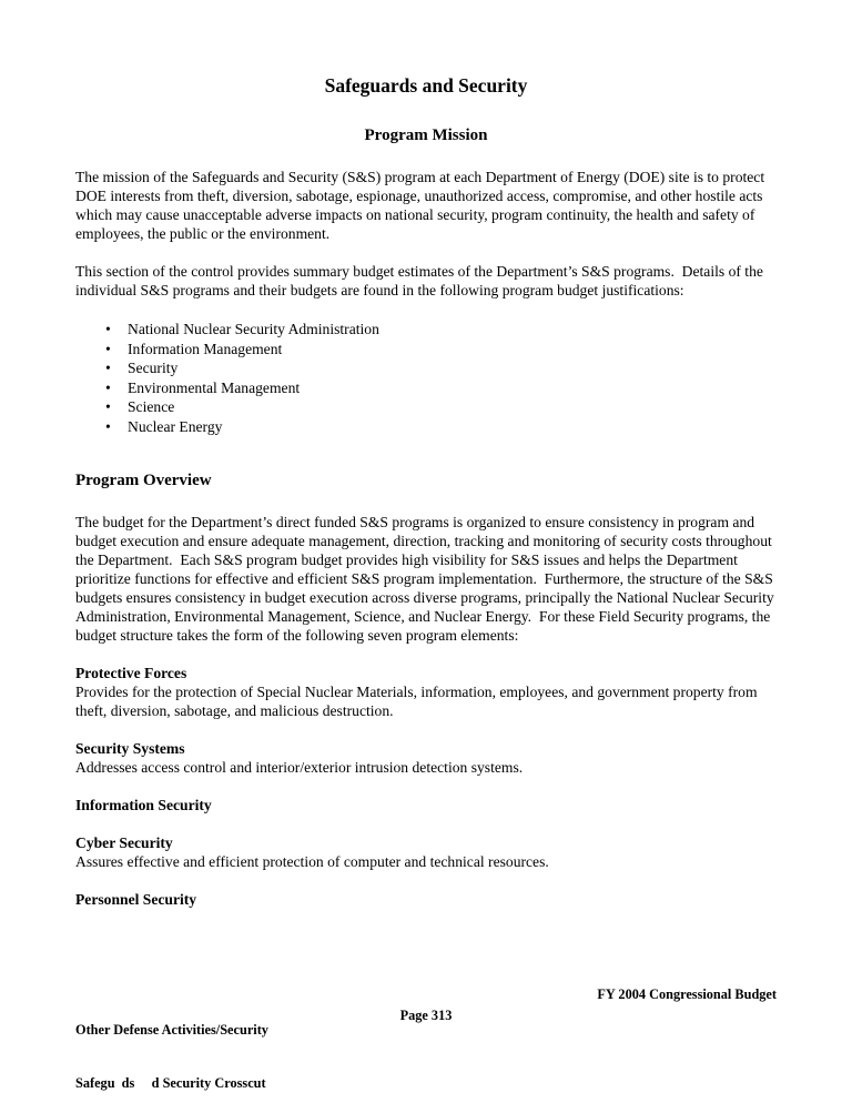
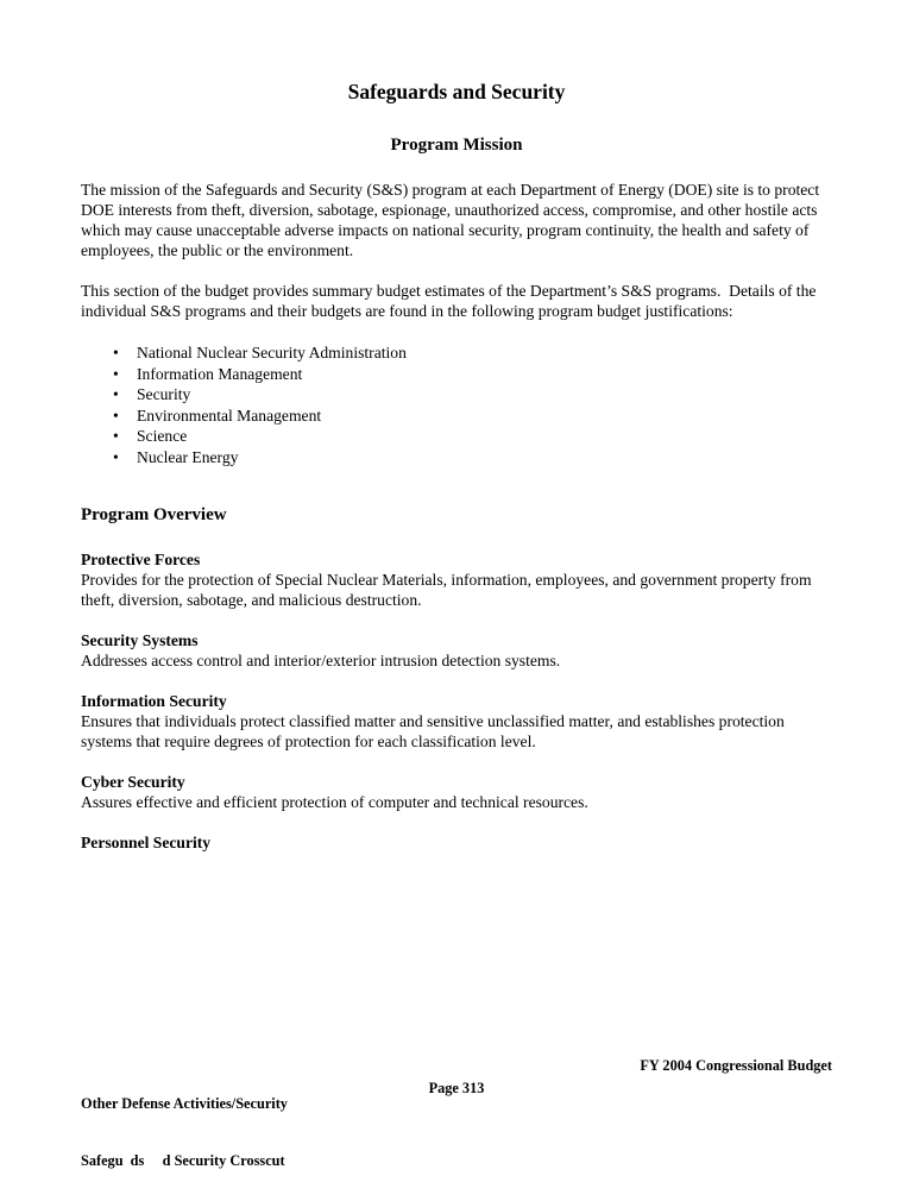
  Safeguards and Security
  Program Mission
  The mission of the Safeguards and Security (S&S) program at each Department of Energy (DOE) site is to protect DOE interests from theft, diversion, sabotage, espionage, unauthorized access, compromise, and other hostile acts which may cause unacceptable adverse impacts on national security, program continuity, the health and safety of employees, the public or the environment.
- This section of the control provides summary budget estimates of the Department’s S&S programs. Details of the individual S&S programs and their budgets are found in the following program budget justifications:
+ This section of the budget provides summary budget estimates of the Department’s S&S programs. Details of the individual S&S programs and their budgets are found in the following program budget justifications:
  •
  National Nuclear Security Administration
  •
  Information Management
  •
  Security
  •
  Environmental Management
  •
  Science
  •
  Nuclear Energy
  Program Overview
- The budget for the Department’s direct funded S&S programs is organized to ensure consistency in program and budget execution and ensure adequate management, direction, tracking and monitoring of security costs throughout the Department. Each S&S program budget provides high visibility for S&S issues and helps the Department prioritize functions for effective and efficient S&S program implementation. Furthermore, the structure of the S&S budgets ensures consistency in budget execution across diverse programs, principally the National Nuclear Security Administration, Environmental Management, Science, and Nuclear Energy. For these Field Security programs, the budget structure takes the form of the following seven program elements:
  Protective Forces
  Provides for the protection of Special Nuclear Materials, information, employees, and government property from theft, diversion, sabotage, and malicious destruction.
  Security Systems
  Addresses access control and interior/exterior intrusion detection systems.
  Information Security
+ Ensures that individuals protect classified matter and sensitive unclassified matter, and establishes protection systems that require degrees of protection for each classification level.
  Cyber Security
  Assures effective and efficient protection of computer and technical resources.
  Personnel Security
  Other Defense Activities/Security
  Safegu ds d Security Crosscut
  FY 2004 Congressional Budget
  Page 313
